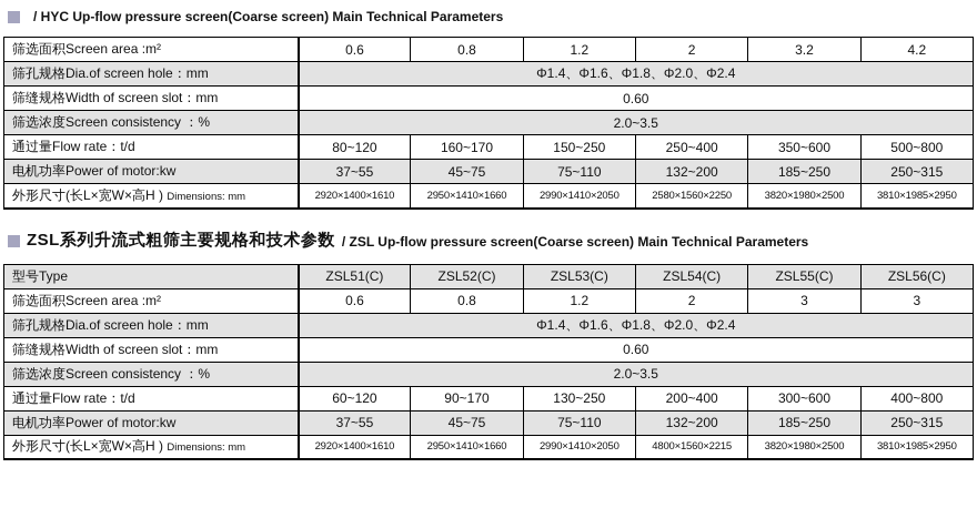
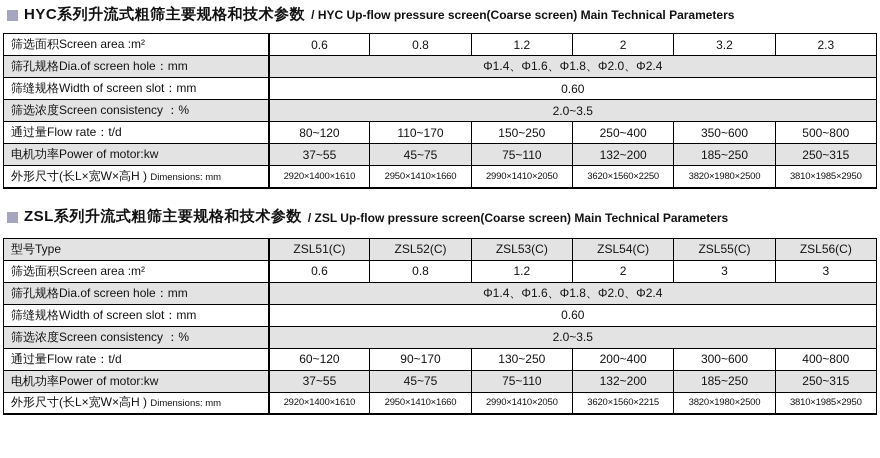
+ HYC系列升流式粗筛主要规格和技术参数
  / HYC Up-flow pressure screen(Coarse screen) Main Technical Parameters
- 筛选面积Screen area :m²	0.6	0.8	1.2	2	3.2	4.2
+ 筛选面积Screen area :m²	0.6	0.8	1.2	2	3.2	2.3
  筛孔规格Dia.of screen hole：mm	Φ1.4、Φ1.6、Φ1.8、Φ2.0、Φ2.4
  筛缝规格Width of screen slot：mm	0.60
  筛选浓度Screen consistency ：%	2.0~3.5
- 通过量Flow rate：t/d	80~120	160~170	150~250	250~400	350~600	500~800
+ 通过量Flow rate：t/d	80~120	110~170	150~250	250~400	350~600	500~800
  电机功率Power of motor:kw	37~55	45~75	75~110	132~200	185~250	250~315
- 外形尺寸(长L×宽W×高H ) Dimensions: mm	2920×1400×1610	2950×1410×1660	2990×1410×2050	2580×1560×2250	3820×1980×2500	3810×1985×2950
+ 外形尺寸(长L×宽W×高H ) Dimensions: mm	2920×1400×1610	2950×1410×1660	2990×1410×2050	3620×1560×2250	3820×1980×2500	3810×1985×2950
  ZSL系列升流式粗筛主要规格和技术参数
  / ZSL Up-flow pressure screen(Coarse screen) Main Technical Parameters
  型号Type	ZSL51(C)	ZSL52(C)	ZSL53(C)	ZSL54(C)	ZSL55(C)	ZSL56(C)
  筛选面积Screen area :m²	0.6	0.8	1.2	2	3	3
  筛孔规格Dia.of screen hole：mm	Φ1.4、Φ1.6、Φ1.8、Φ2.0、Φ2.4
  筛缝规格Width of screen slot：mm	0.60
  筛选浓度Screen consistency ：%	2.0~3.5
  通过量Flow rate：t/d	60~120	90~170	130~250	200~400	300~600	400~800
  电机功率Power of motor:kw	37~55	45~75	75~110	132~200	185~250	250~315
- 外形尺寸(长L×宽W×高H ) Dimensions: mm	2920×1400×1610	2950×1410×1660	2990×1410×2050	4800×1560×2215	3820×1980×2500	3810×1985×2950
+ 外形尺寸(长L×宽W×高H ) Dimensions: mm	2920×1400×1610	2950×1410×1660	2990×1410×2050	3620×1560×2215	3820×1980×2500	3810×1985×2950
